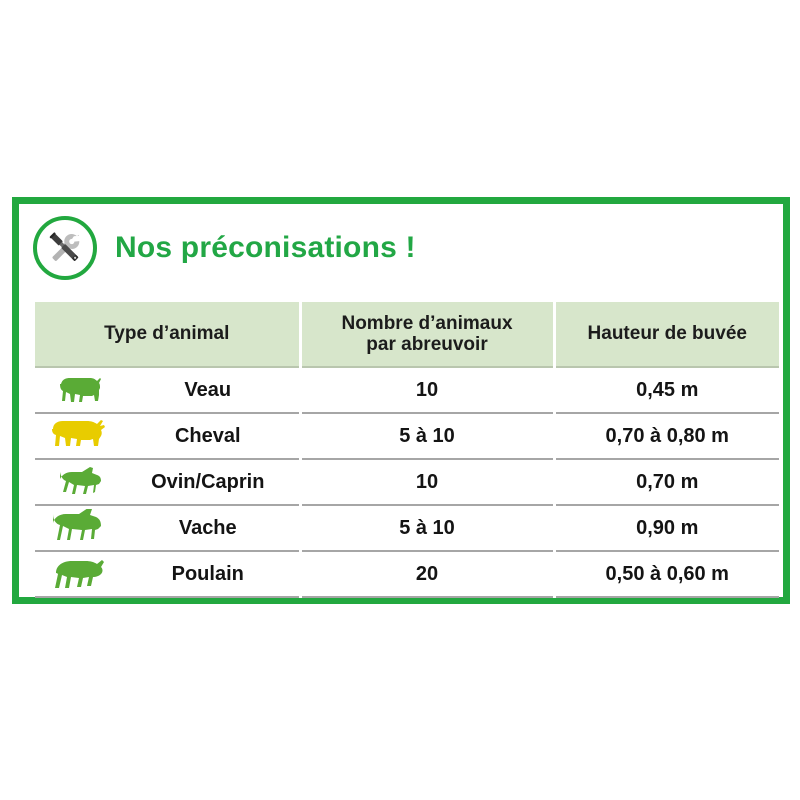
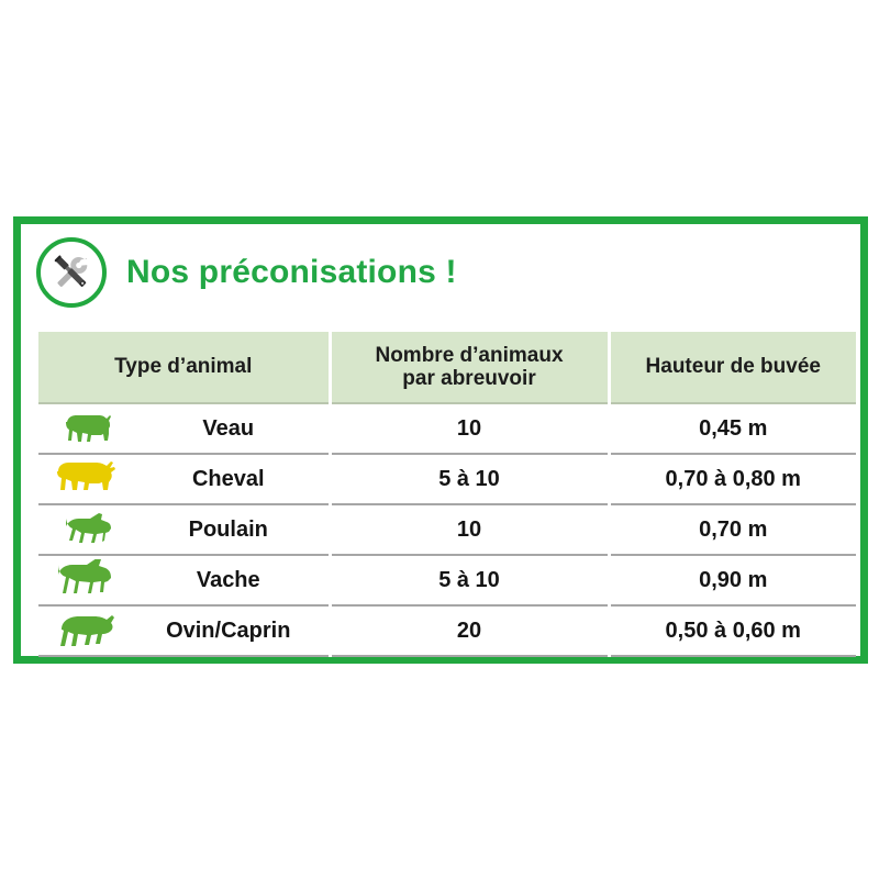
  Nos préconisations !
  Type d’animal	Nombre d’animaux par abreuvoir	Hauteur de buvée
  Veau	10	0,45 m
  Cheval	5 à 10	0,70 à 0,80 m
- Ovin/Caprin	10	0,70 m
+ Poulain	10	0,70 m
  Vache	5 à 10	0,90 m
- Poulain	20	0,50 à 0,60 m
+ Ovin/Caprin	20	0,50 à 0,60 m
